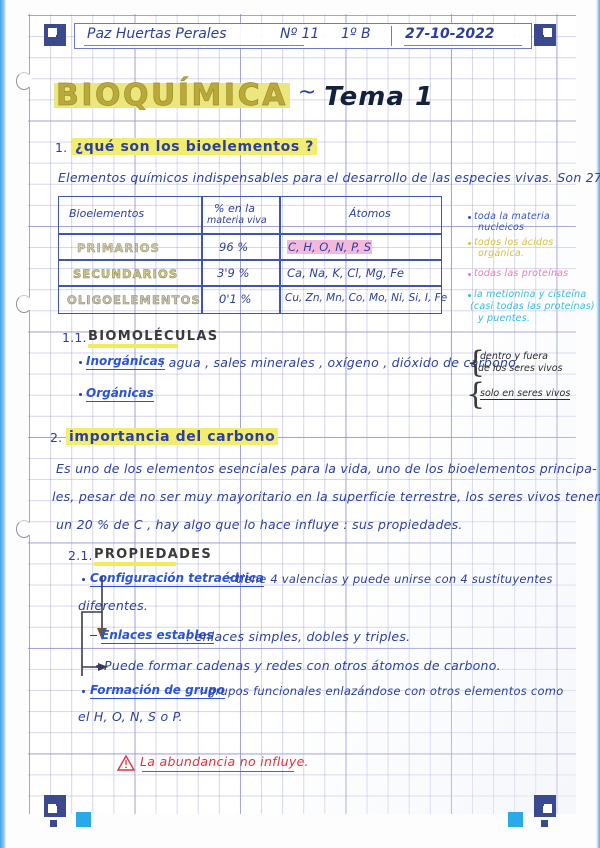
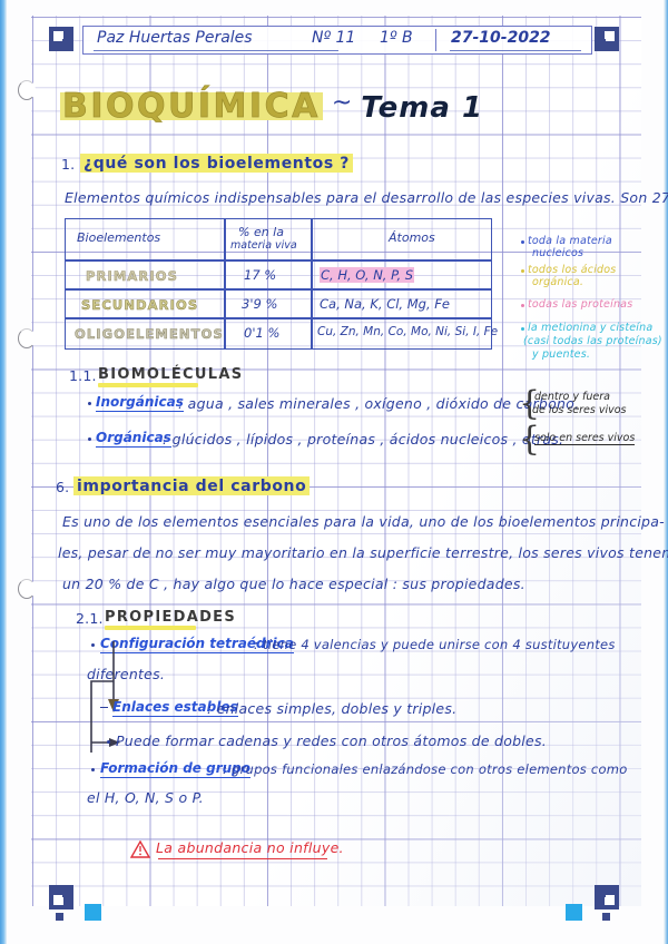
  Paz Huertas Perales
  Nº 11
  1º B
  27-10-2022
  BIOQUÍMICA ~ Tema 1
  1.
  ¿qué son los bioelementos ?
  Elementos químicos indispensables para el desarrollo de las especies vivas. Son 27
  Bioelementos
  % en la
  materia viva
  Átomos
  PRIMARIOS
- 96 %
+ 17 %
  C, H, O, N, P, S
  SECUNDARIOS
  3'9 %
  Ca, Na, K, Cl, Mg, Fe
  OLIGOELEMENTOS
  0'1 %
  Cu, Zn, Mn, Co, Mo, Ni, Si, I, Fe
  toda la materia
  nucleicos
  todos los ácidos
  orgánica.
  todas las proteínas
  la metionina y cisteína
  (casi todas las proteínas)
  y puentes.
  1.1.
  BIOMOLÉCULAS
  Inorgánicas
  : agua , sales minerales , oxígeno , dióxido de carbono.
  {
  dentro y fuera
  de los seres vivos
  Orgánicas
+ : glúcidos , lípidos , proteínas , ácidos nucleicos , otras.
  {
  solo en seres vivos
- 2.
+ 6.
  importancia del carbono
  Es uno de los elementos esenciales para la vida, uno de los bioelementos principa-
  les, pesar de no ser muy mayoritario en la superficie terrestre, los seres vivos tene
- un 20 % de C , hay algo que lo hace influye : sus propiedades.
+ un 20 % de C , hay algo que lo hace especial : sus propiedades.
  2.1.
  PROPIEDADES
  Configuración tetraédrica
  : tiene 4 valencias y puede unirse con 4 sustituyentes
  diferentes.
  Enlaces estables
  : enlaces simples, dobles y triples.
- Puede formar cadenas y redes con otros átomos de carbono.
+ Puede formar cadenas y redes con otros átomos de dobles.
  Formación de grupo
  : grupos funcionales enlazándose con otros elementos como
  el H, O, N, S o P.
  La abundancia no influye.
